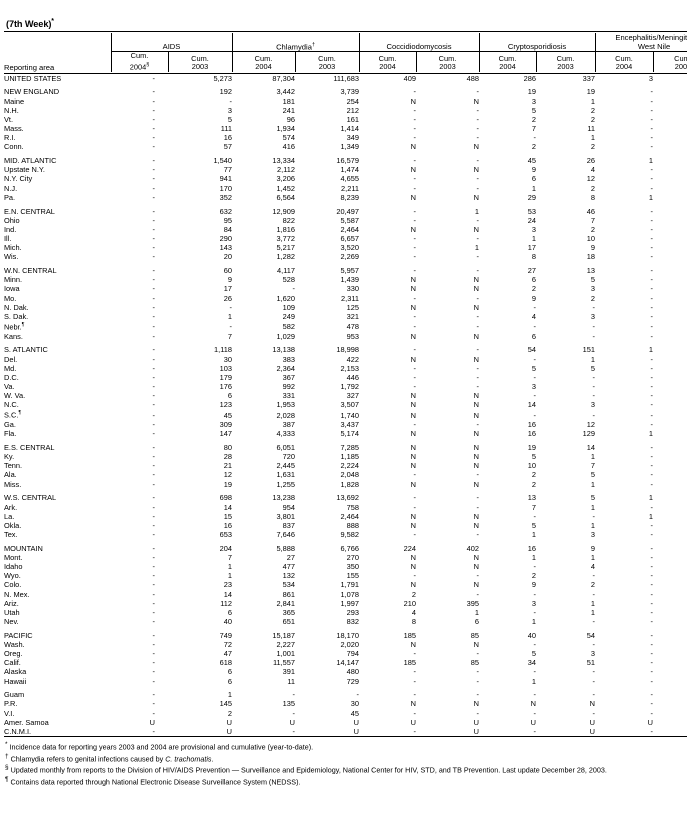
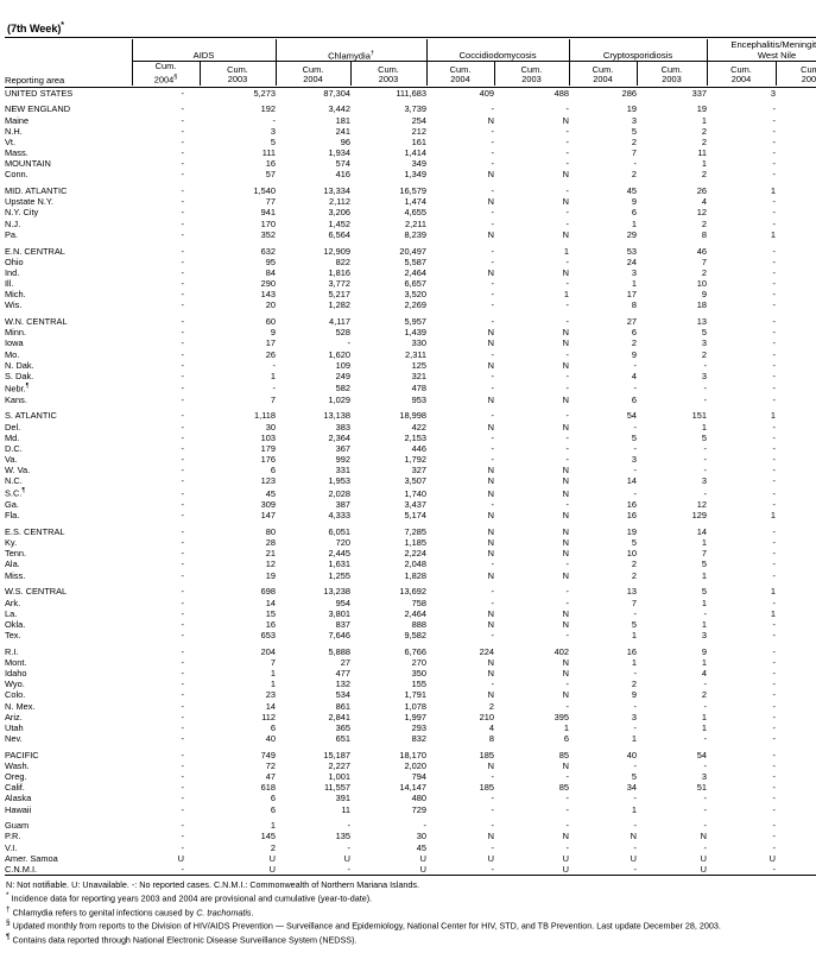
  (7th Week)
  	AIDS	Chlamydia	Coccidiodomycosis	Cryptosporidiosis	Encephalitis/MeningitWest Nile
  Reporting area	Cum.2004	Cum.2003	Cum.2004	Cum.2003	Cum.2004	Cum.2003	Cum.2004	Cum.2003	Cum.2004	Cu200
  UNITED STATES	-	5,273	87,304	111,683	409	488	286	337	3
  NEW ENGLAND	-	192	3,442	3,739	-	-	19	19	-
  Maine	-	-	181	254	N	N	3	1	-
  N.H.	-	3	241	212	-	-	5	2	-
  Vt.	-	5	96	161	-	-	2	2	-
  Mass.	-	111	1,934	1,414	-	-	7	11	-
- R.I.	-	16	574	349	-	-	-	1	-
+ MOUNTAIN	-	16	574	349	-	-	-	1	-
  Conn.	-	57	416	1,349	N	N	2	2	-
  MID. ATLANTIC	-	1,540	13,334	16,579	-	-	45	26	1
  Upstate N.Y.	-	77	2,112	1,474	N	N	9	4	-
  N.Y. City	-	941	3,206	4,655	-	-	6	12	-
  N.J.	-	170	1,452	2,211	-	-	1	2	-
  Pa.	-	352	6,564	8,239	N	N	29	8	1
  E.N. CENTRAL	-	632	12,909	20,497	-	1	53	46	-
  Ohio	-	95	822	5,587	-	-	24	7	-
  Ind.	-	84	1,816	2,464	N	N	3	2	-
  Ill.	-	290	3,772	6,657	-	-	1	10	-
  Mich.	-	143	5,217	3,520	-	1	17	9	-
  Wis.	-	20	1,282	2,269	-	-	8	18	-
  W.N. CENTRAL	-	60	4,117	5,957	-	-	27	13	-
  Minn.	-	9	528	1,439	N	N	6	5	-
  Iowa	-	17	-	330	N	N	2	3	-
  Mo.	-	26	1,620	2,311	-	-	9	2	-
  N. Dak.	-	-	109	125	N	N	-	-	-
  S. Dak.	-	1	249	321	-	-	4	3	-
  Nebr.	-	-	582	478	-	-	-	-	-
  Kans.	-	7	1,029	953	N	N	6	-	-
  S. ATLANTIC	-	1,118	13,138	18,998	-	-	54	151	1
  Del.	-	30	383	422	N	N	-	1	-
  Md.	-	103	2,364	2,153	-	-	5	5	-
  D.C.	-	179	367	446	-	-	-	-	-
  Va.	-	176	992	1,792	-	-	3	-	-
  W. Va.	-	6	331	327	N	N	-	-	-
  N.C.	-	123	1,953	3,507	N	N	14	3	-
  S.C.	-	45	2,028	1,740	N	N	-	-	-
  Ga.	-	309	387	3,437	-	-	16	12	-
  Fla.	-	147	4,333	5,174	N	N	16	129	1
  E.S. CENTRAL	-	80	6,051	7,285	N	N	19	14	-
  Ky.	-	28	720	1,185	N	N	5	1	-
  Tenn.	-	21	2,445	2,224	N	N	10	7	-
  Ala.	-	12	1,631	2,048	-	-	2	5	-
  Miss.	-	19	1,255	1,828	N	N	2	1	-
  W.S. CENTRAL	-	698	13,238	13,692	-	-	13	5	1
  Ark.	-	14	954	758	-	-	7	1	-
  La.	-	15	3,801	2,464	N	N	-	-	1
  Okla.	-	16	837	888	N	N	5	1	-
  Tex.	-	653	7,646	9,582	-	-	1	3	-
- MOUNTAIN	-	204	5,888	6,766	224	402	16	9	-
+ R.I.	-	204	5,888	6,766	224	402	16	9	-
  Mont.	-	7	27	270	N	N	1	1	-
  Idaho	-	1	477	350	N	N	-	4	-
  Wyo.	-	1	132	155	-	-	2	-	-
  Colo.	-	23	534	1,791	N	N	9	2	-
  N. Mex.	-	14	861	1,078	2	-	-	-	-
  Ariz.	-	112	2,841	1,997	210	395	3	1	-
  Utah	-	6	365	293	4	1	-	1	-
  Nev.	-	40	651	832	8	6	1	-	-
  PACIFIC	-	749	15,187	18,170	185	85	40	54	-
  Wash.	-	72	2,227	2,020	N	N	-	-	-
  Oreg.	-	47	1,001	794	-	-	5	3	-
  Calif.	-	618	11,557	14,147	185	85	34	51	-
  Alaska	-	6	391	480	-	-	-	-	-
  Hawaii	-	6	11	729	-	-	1	-	-
  Guam	-	1	-	-	-	-	-	-	-
  P.R.	-	145	135	30	N	N	N	N	-
  V.I.	-	2	-	45	-	-	-	-	-
  Amer. Samoa	U	U	U	U	U	U	U	U	U
  C.N.M.I.	-	U	-	U	-	U	-	U	-
+ N: Not notifiable. U: Unavailable. -: No reported cases. C.N.M.I.: Commonwealth of Northern Mariana Islands.
  Incidence data for reporting years 2003 and 2004 are provisional and cumulative (year-to-date).
  Chlamydia refers to genital infections caused by C. trachomatis.
  Updated monthly from reports to the Division of HIV/AIDS Prevention — Surveillance and Epidemiology, National Center for HIV, STD, and TB Prevention. Last update December 28, 2003.
  Contains data reported through National Electronic Disease Surveillance System (NEDSS).
